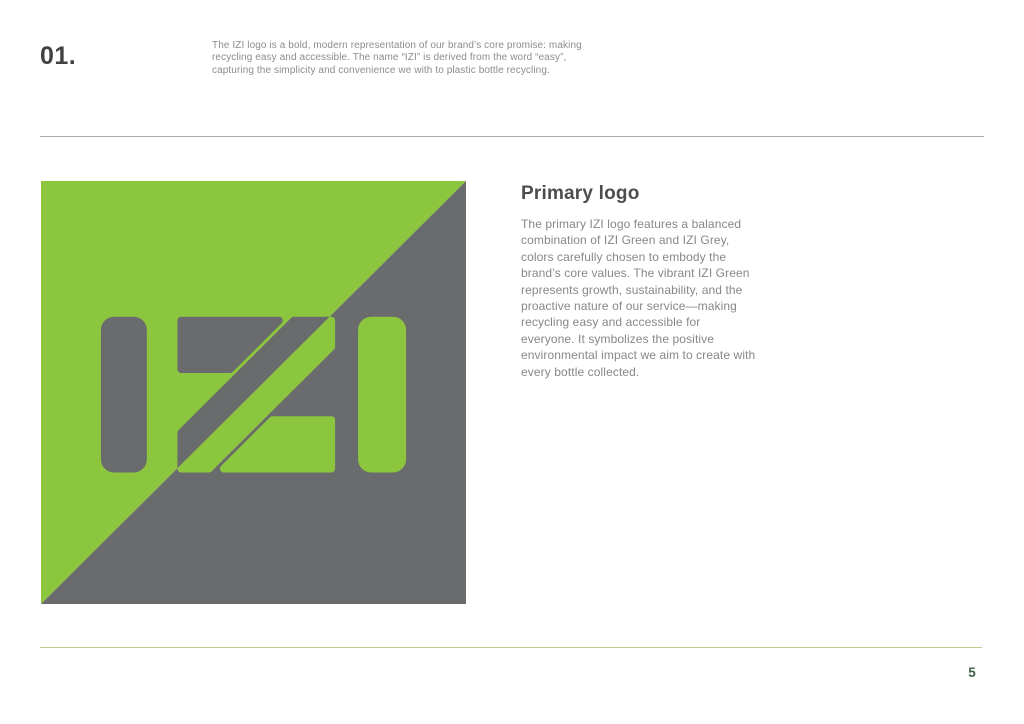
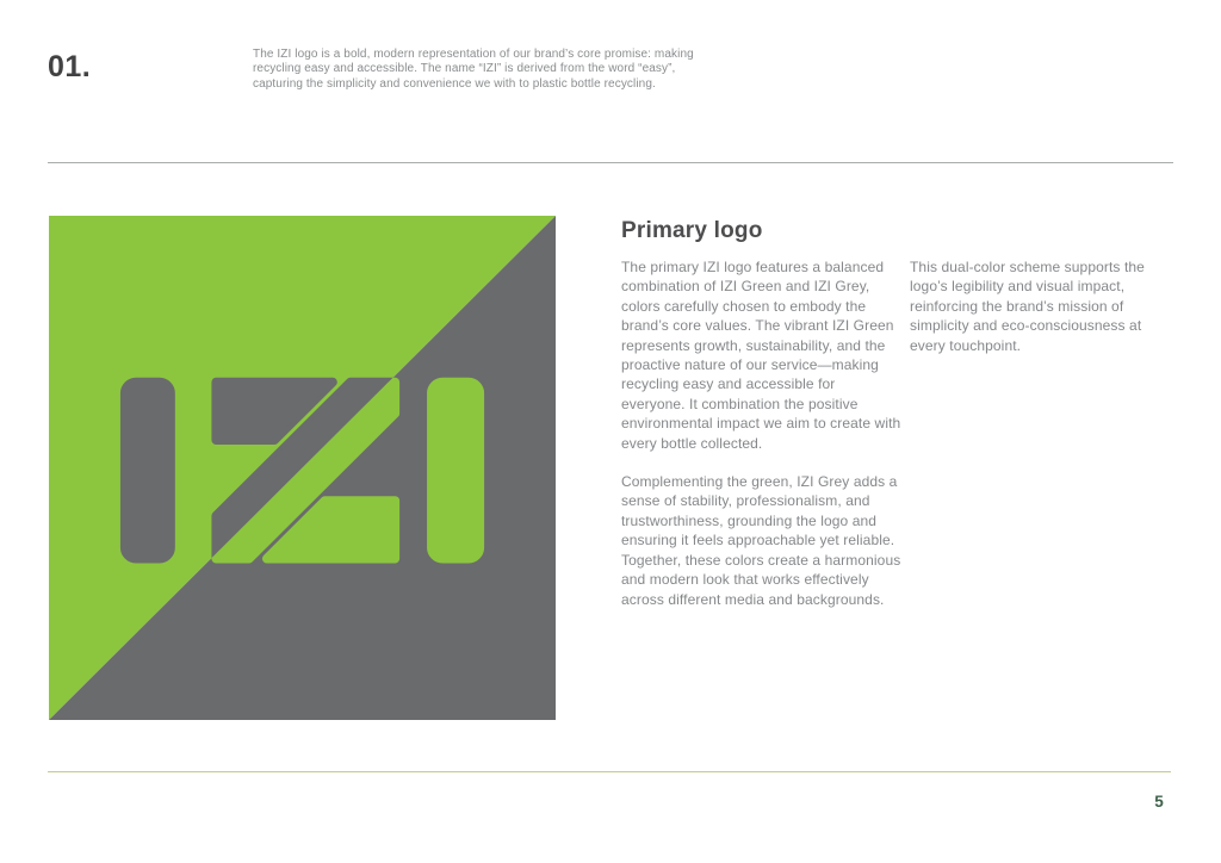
  01.
  The IZI logo is a bold, modern representation of our brand’s core promise: making recycling easy and accessible. The name “IZI” is derived from the word “easy”, capturing the simplicity and convenience we with to plastic bottle recycling.
  Primary logo
- The primary IZI logo features a balanced combination of IZI Green and IZI Grey, colors carefully chosen to embody the brand’s core values. The vibrant IZI Green represents growth, sustainability, and the proactive nature of our service—making recycling easy and accessible for everyone. It symbolizes the positive environmental impact we aim to create with every bottle collected.
+ The primary IZI logo features a balanced combination of IZI Green and IZI Grey, colors carefully chosen to embody the brand’s core values. The vibrant IZI Green represents growth, sustainability, and the proactive nature of our service—making recycling easy and accessible for everyone. It combination the positive environmental impact we aim to create with every bottle collected.
+ Complementing the green, IZI Grey adds a sense of stability, professionalism, and trustworthiness, grounding the logo and ensuring it feels approachable yet reliable. Together, these colors create a harmonious and modern look that works effectively across different media and backgrounds.
+ This dual-color scheme supports the logo’s legibility and visual impact, reinforcing the brand’s mission of simplicity and eco-consciousness at every touchpoint.
  5
